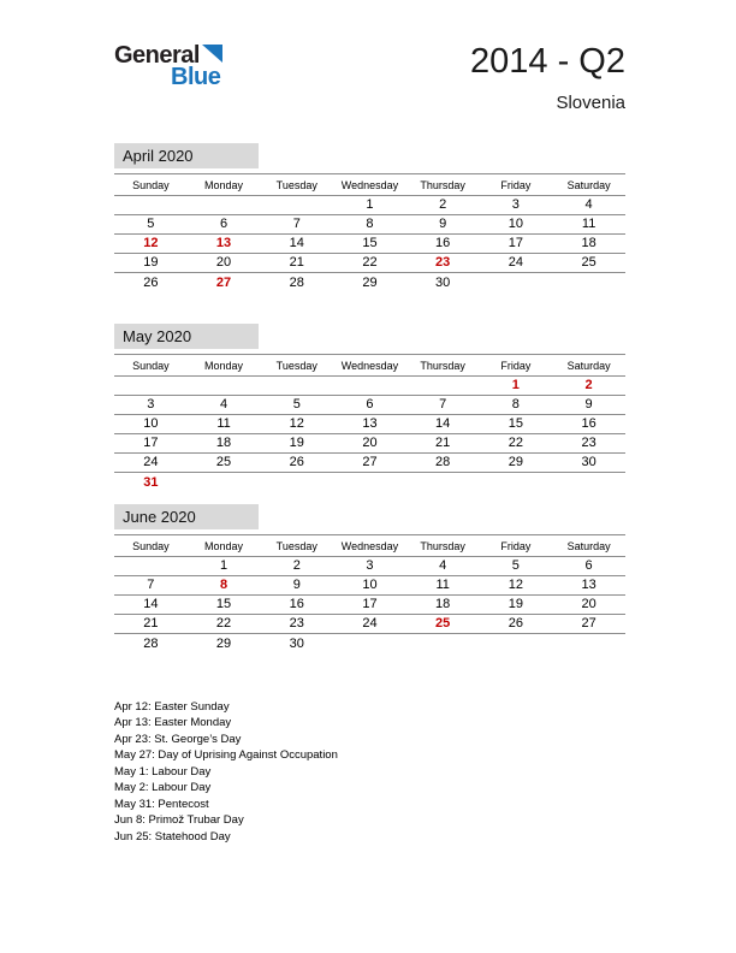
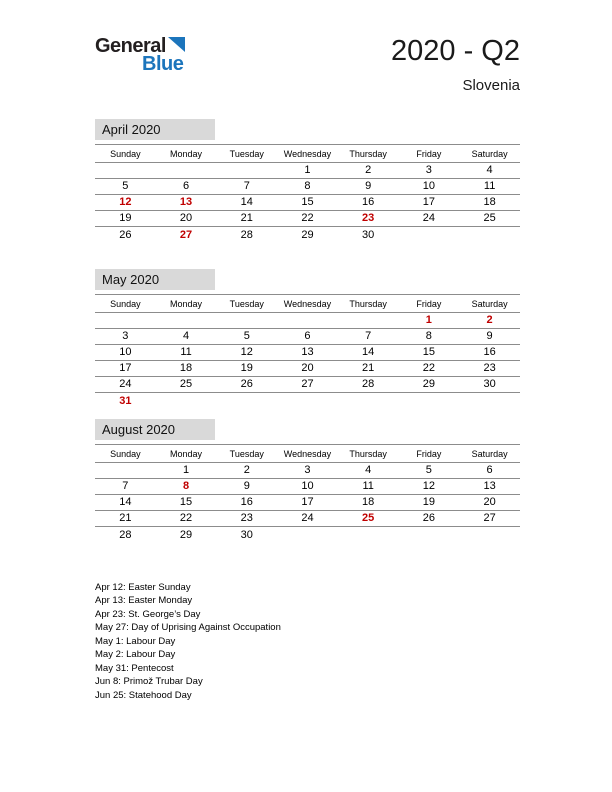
  General
  Blue
- 2014 - Q2
+ 2020 - Q2
  Slovenia
  April 2020
  Sunday	Monday	Tuesday	Wednesday	Thursday	Friday	Saturday
  			1	2	3	4
  5	6	7	8	9	10	11
  12	13	14	15	16	17	18
  19	20	21	22	23	24	25
  26	27	28	29	30
  May 2020
  Sunday	Monday	Tuesday	Wednesday	Thursday	Friday	Saturday
  					1	2
  3	4	5	6	7	8	9
  10	11	12	13	14	15	16
  17	18	19	20	21	22	23
  24	25	26	27	28	29	30
  31
- June 2020
+ August 2020
  Sunday	Monday	Tuesday	Wednesday	Thursday	Friday	Saturday
  	1	2	3	4	5	6
  7	8	9	10	11	12	13
  14	15	16	17	18	19	20
  21	22	23	24	25	26	27
  28	29	30
  Apr 12: Easter Sunday
  Apr 13: Easter Monday
  Apr 23: St. George’s Day
  May 27: Day of Uprising Against Occupation
  May 1: Labour Day
  May 2: Labour Day
  May 31: Pentecost
  Jun 8: Primož Trubar Day
  Jun 25: Statehood Day
